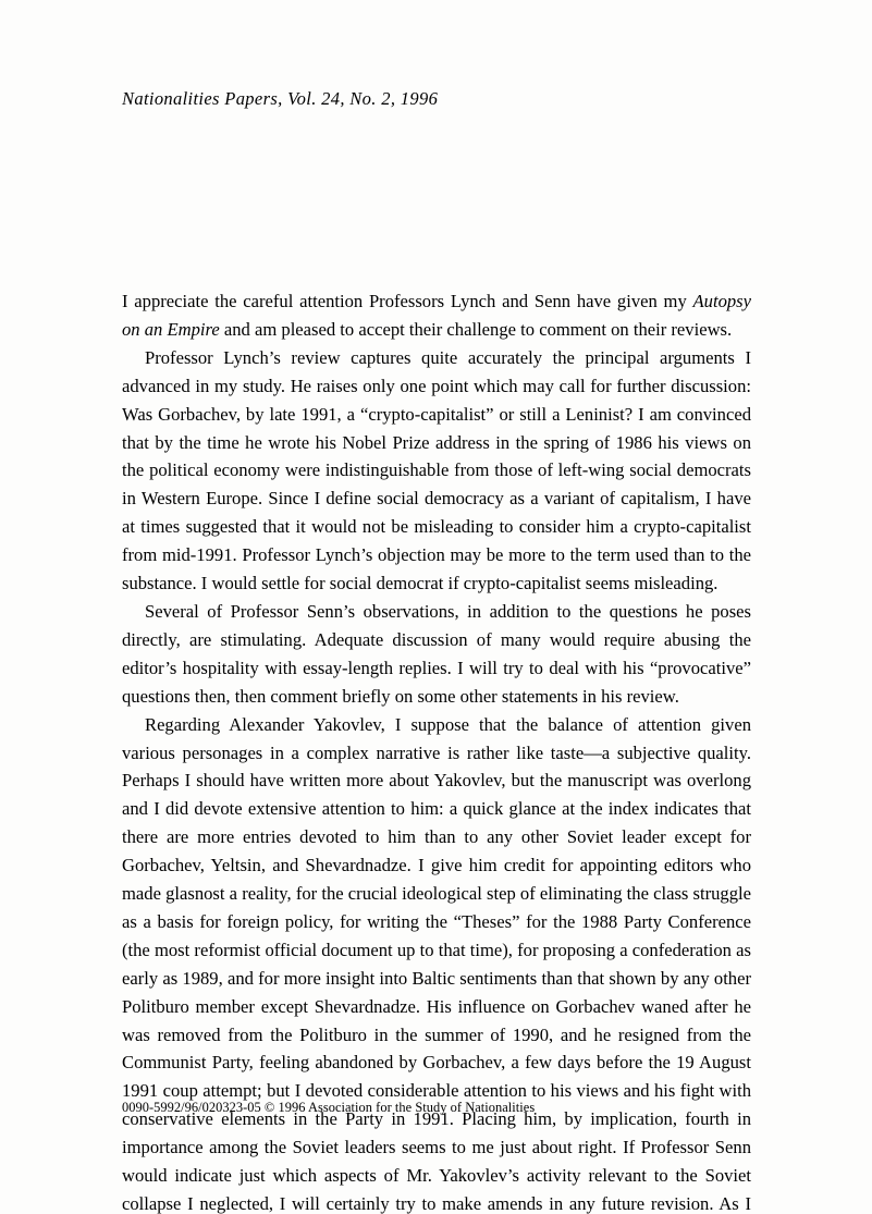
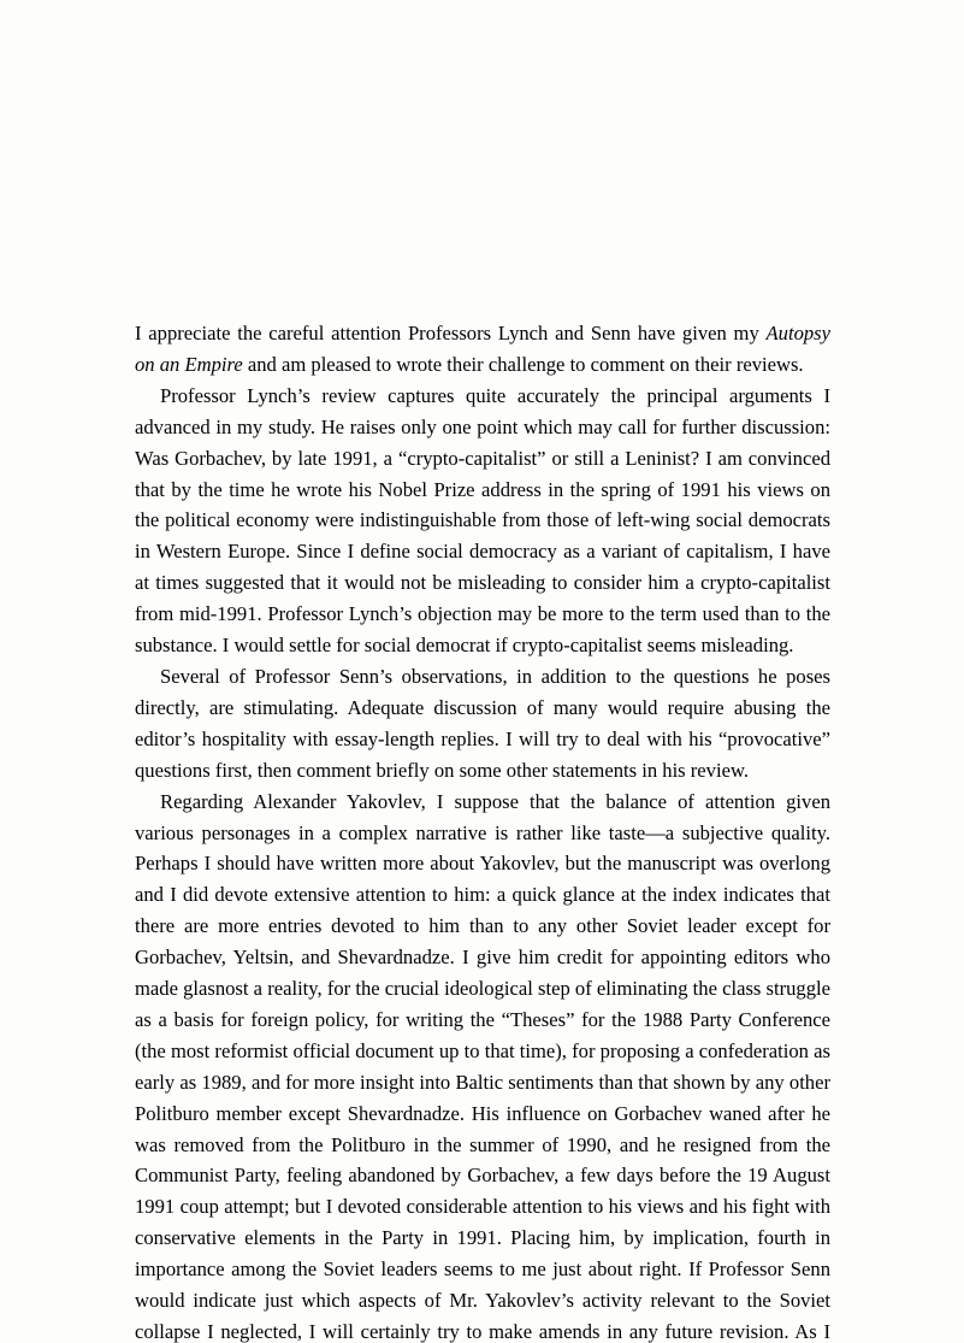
- Nationalities Papers, Vol. 24, No. 2, 1996
- I appreciate the careful attention Professors Lynch and Senn have given my Autopsy on an Empire and am pleased to accept their challenge to comment on their reviews.
+ I appreciate the careful attention Professors Lynch and Senn have given my Autopsy on an Empire and am pleased to wrote their challenge to comment on their reviews.
- Professor Lynch’s review captures quite accurately the principal arguments I advanced in my study. He raises only one point which may call for further discussion: Was Gorbachev, by late 1991, a “crypto-capitalist” or still a Leninist? I am convinced that by the time he wrote his Nobel Prize address in the spring of 1986 his views on the political economy were indistinguishable from those of left-wing social democrats in Western Europe. Since I define social democracy as a variant of capitalism, I have at times suggested that it would not be misleading to consider him a crypto-capitalist from mid-1991. Professor Lynch’s objection may be more to the term used than to the substance. I would settle for social democrat if crypto-capitalist seems misleading.
+ Professor Lynch’s review captures quite accurately the principal arguments I advanced in my study. He raises only one point which may call for further discussion: Was Gorbachev, by late 1991, a “crypto-capitalist” or still a Leninist? I am convinced that by the time he wrote his Nobel Prize address in the spring of 1991 his views on the political economy were indistinguishable from those of left-wing social democrats in Western Europe. Since I define social democracy as a variant of capitalism, I have at times suggested that it would not be misleading to consider him a crypto-capitalist from mid-1991. Professor Lynch’s objection may be more to the term used than to the substance. I would settle for social democrat if crypto-capitalist seems misleading.
- Several of Professor Senn’s observations, in addition to the questions he poses directly, are stimulating. Adequate discussion of many would require abusing the editor’s hospitality with essay-length replies. I will try to deal with his “provocative” questions then, then comment briefly on some other statements in his review.
+ Several of Professor Senn’s observations, in addition to the questions he poses directly, are stimulating. Adequate discussion of many would require abusing the editor’s hospitality with essay-length replies. I will try to deal with his “provocative” questions first, then comment briefly on some other statements in his review.
  Regarding Alexander Yakovlev, I suppose that the balance of attention given various personages in a complex narrative is rather like taste—a subjective quality. Perhaps I should have written more about Yakovlev, but the manuscript was overlong and I did devote extensive attention to him: a quick glance at the index indicates that there are more entries devoted to him than to any other Soviet leader except for Gorbachev, Yeltsin, and Shevardnadze. I give him credit for appointing editors who made glasnost a reality, for the crucial ideological step of eliminating the class struggle as a basis for foreign policy, for writing the “Theses” for the 1988 Party Conference (the most reformist official document up to that time), for proposing a confederation as early as 1989, and for more insight into Baltic sentiments than that shown by any other Politburo member except Shevardnadze. His influence on Gorbachev waned after he was removed from the Politburo in the summer of 1990, and he resigned from the Communist Party, feeling abandoned by Gorbachev, a few days before the 19 August 1991 coup attempt; but I devoted considerable attention to his views and his fight with conservative elements in the Party in 1991. Placing him, by implication, fourth in importance among the Soviet leaders seems to me just about right. If Professor Senn would indicate just which aspects of Mr. Yakovlev’s activity relevant to the Soviet collapse I neglected, I will certainly try to make amends in any future revision. As I
- 0090-5992/96/020323-05 © 1996 Association for the Study of Nationalities
